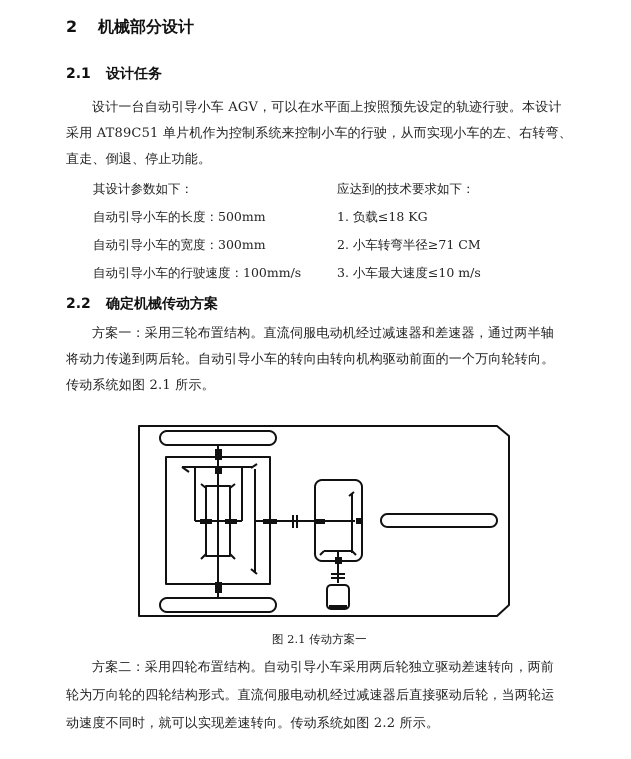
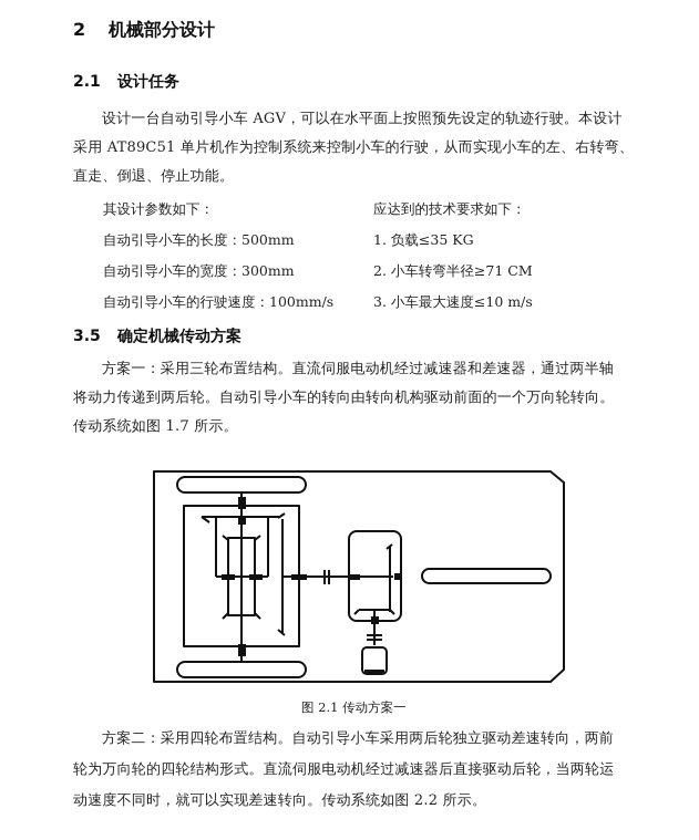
  2 机械部分设计
  2.1 设计任务
  设计一台自动引导小车 AGV，可以在水平面上按照预先设定的轨迹行驶。本设计
  采用 AT89C51 单片机作为控制系统来控制小车的行驶，从而实现小车的左、右转弯、
  直走、倒退、停止功能。
  其设计参数如下：
  自动引导小车的长度：500mm
  自动引导小车的宽度：300mm
  自动引导小车的行驶速度：100mm/s
  应达到的技术要求如下：
- 1. 负载≤18 KG
+ 1. 负载≤35 KG
  2. 小车转弯半径≥71 CM
  3. 小车最大速度≤10 m/s
- 2.2 确定机械传动方案
+ 3.5 确定机械传动方案
  方案一：采用三轮布置结构。直流伺服电动机经过减速器和差速器，通过两半轴
  将动力传递到两后轮。自动引导小车的转向由转向机构驱动前面的一个万向轮转向。
- 传动系统如图 2.1 所示。
+ 传动系统如图 1.7 所示。
  图 2.1 传动方案一
  方案二：采用四轮布置结构。自动引导小车采用两后轮独立驱动差速转向，两前
  轮为万向轮的四轮结构形式。直流伺服电动机经过减速器后直接驱动后轮，当两轮运
  动速度不同时，就可以实现差速转向。传动系统如图 2.2 所示。
